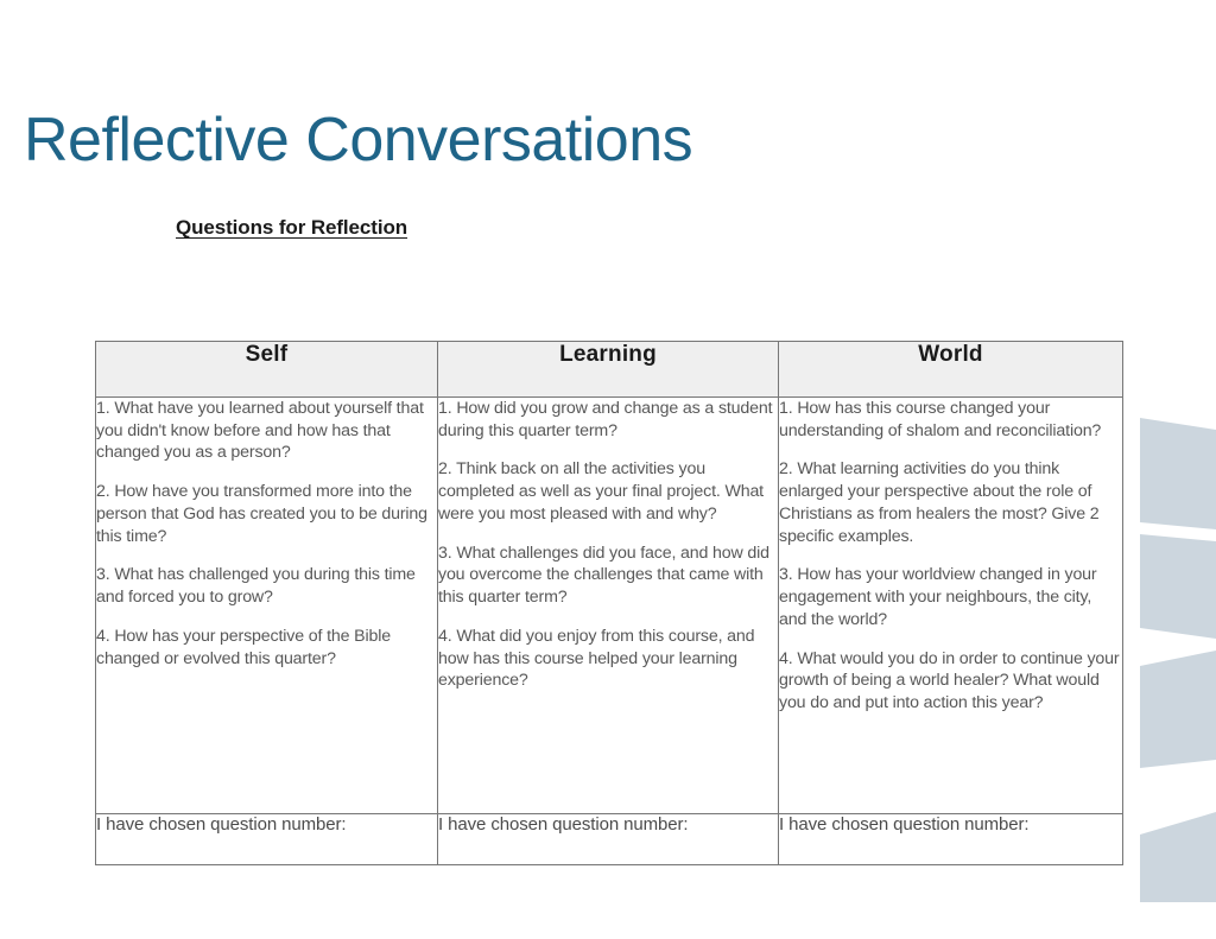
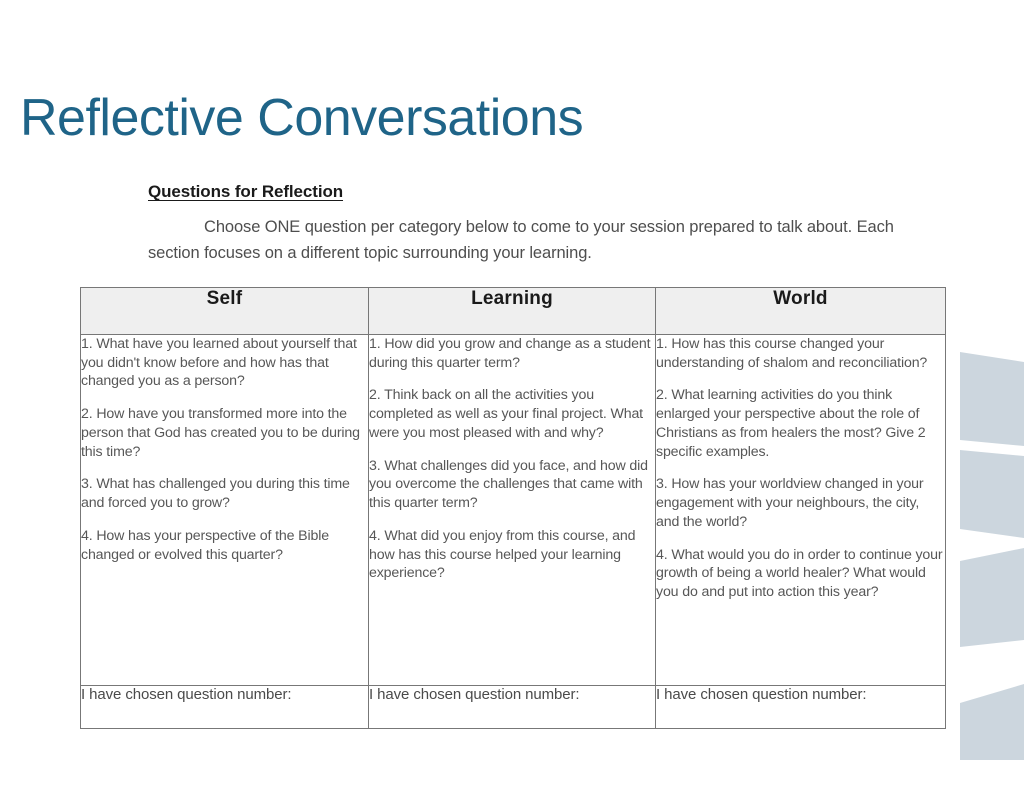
  Reflective Conversations
  Questions for Reflection
+ Choose ONE question per category below to come to your session prepared to talk about. Each section focuses on a different topic surrounding your learning.
  Self	Learning	World
  1. What have you learned about yourself that you didn't know before and how has that changed you as a person? 2. How have you transformed more into the person that God has created you to be during this time? 3. What has challenged you during this time and forced you to grow? 4. How has your perspective of the Bible changed or evolved this quarter?	1. How did you grow and change as a student during this quarter term? 2. Think back on all the activities you completed as well as your final project. What were you most pleased with and why? 3. What challenges did you face, and how did you overcome the challenges that came with this quarter term? 4. What did you enjoy from this course, and how has this course helped your learning experience?	1. How has this course changed your understanding of shalom and reconciliation? 2. What learning activities do you think enlarged your perspective about the role of Christians as from healers the most? Give 2 specific examples. 3. How has your worldview changed in your engagement with your neighbours, the city, and the world? 4. What would you do in order to continue your growth of being a world healer? What would you do and put into action this year?
  I have chosen question number:	I have chosen question number:	I have chosen question number:
